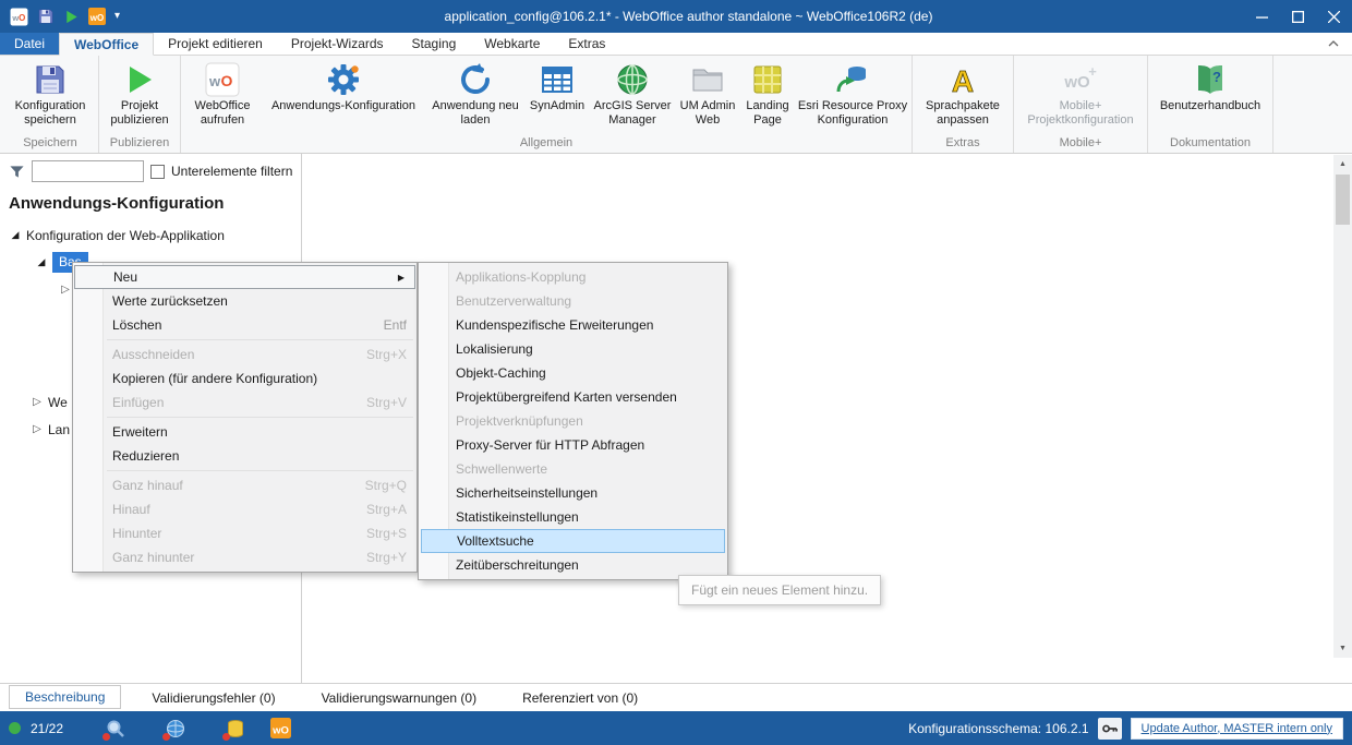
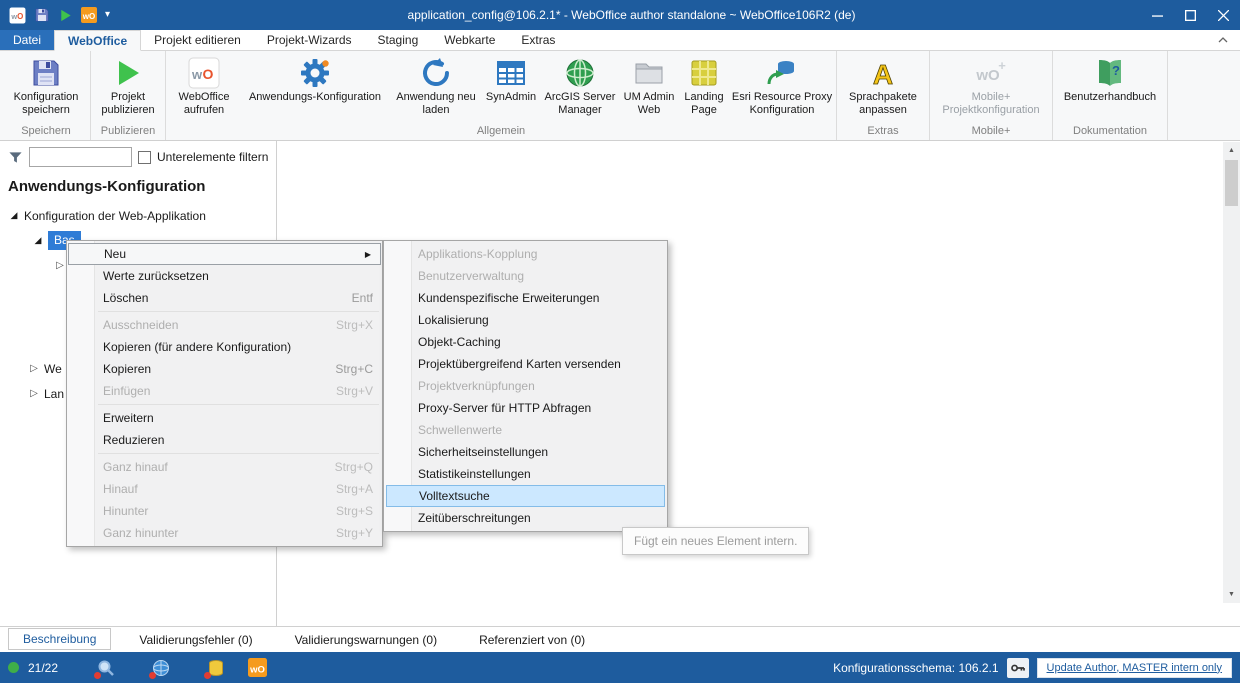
  w
  O
  wO
  ▾
  application_config@106.2.1* - WebOffice author standalone ~ WebOffice106R2 (de)
  Datei
  WebOffice
  Projekt editieren
  Projekt-Wizards
  Staging
  Webkarte
  Extras
  Konfiguration speichern
  Speichern
  Projekt publizieren
  Publizieren
  w
  O
  WebOffice aufrufen
  Anwendungs-Konfiguration
  Anwendung neu laden
  SynAdmin
  ArcGIS Server Manager
  UM Admin Web
  Landing Page
  Esri Resource Proxy Konfiguration
  Allgemein
  A
  Sprachpakete anpassen
  Extras
  wO
  +
  Mobile+ Projektkonfiguration
  Mobile+
  ?
  Benutzerhandbuch
  Dokumentation
  Unterelemente filtern
  Anwendungs-Konfiguration
  ◢
  Konfiguration der Web-Applikation
  ◢
  ▷
  ▷
  We
  ▷
  Lan
  Neu
  ▶
  Werte zurücksetzen
  Löschen
  Entf
  Ausschneiden
  Strg+X
  Kopieren (für andere Konfiguration)
+ Kopieren
+ Strg+C
  Einfügen
  Strg+V
  Erweitern
  Reduzieren
  Ganz hinauf
  Strg+Q
  Hinauf
  Strg+A
  Hinunter
  Strg+S
  Ganz hinunter
  Strg+Y
  Applikations-Kopplung
  Benutzerverwaltung
  Kundenspezifische Erweiterungen
  Lokalisierung
  Objekt-Caching
  Projektübergreifend Karten versenden
  Projektverknüpfungen
  Proxy-Server für HTTP Abfragen
  Schwellenwerte
  Sicherheitseinstellungen
  Statistikeinstellungen
  Volltextsuche
  Zeitüberschreitungen
- Fügt ein neues Element hinzu.
+ Fügt ein neues Element intern.
  Beschreibung
  Validierungsfehler (0)
  Validierungswarnungen (0)
  Referenziert von (0)
  21/22
  wO
  Konfigurationsschema: 106.2.1
  Update Author, MASTER intern only
